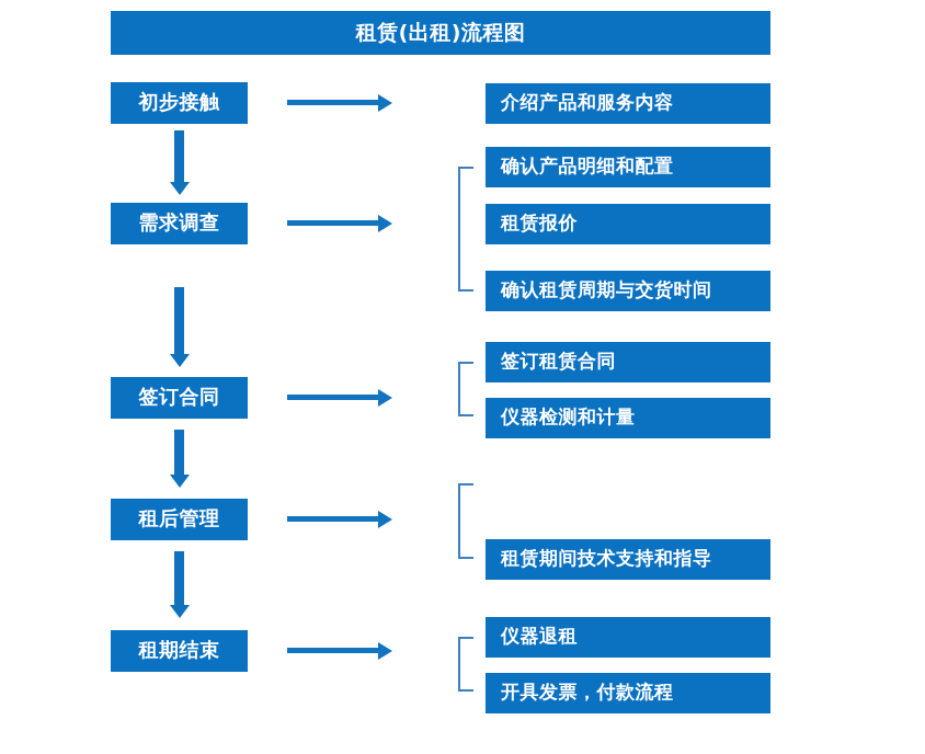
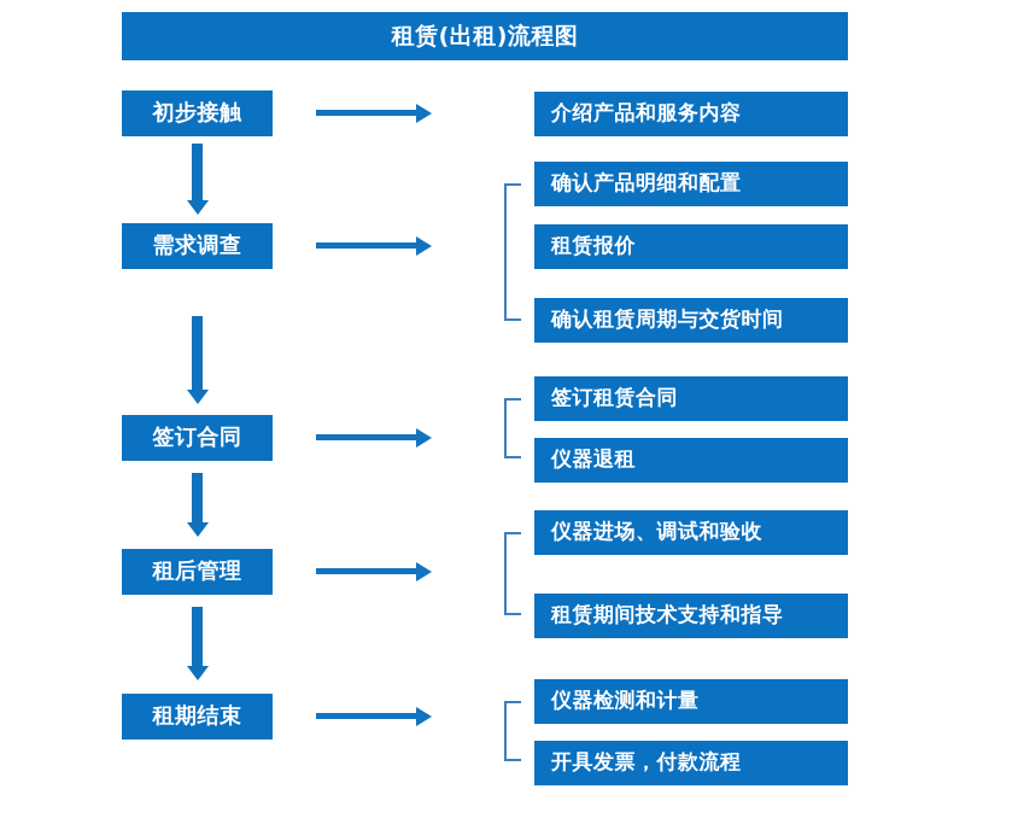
  租赁(出租)流程图
  初步接触
  需求调查
  签订合同
  租后管理
  租期结束
  介绍产品和服务内容
  确认产品明细和配置
  租赁报价
  确认租赁周期与交货时间
  签订租赁合同
- 仪器检测和计量
+ 仪器退租
+ 仪器进场、调试和验收
  租赁期间技术支持和指导
- 仪器退租
+ 仪器检测和计量
  开具发票，付款流程
